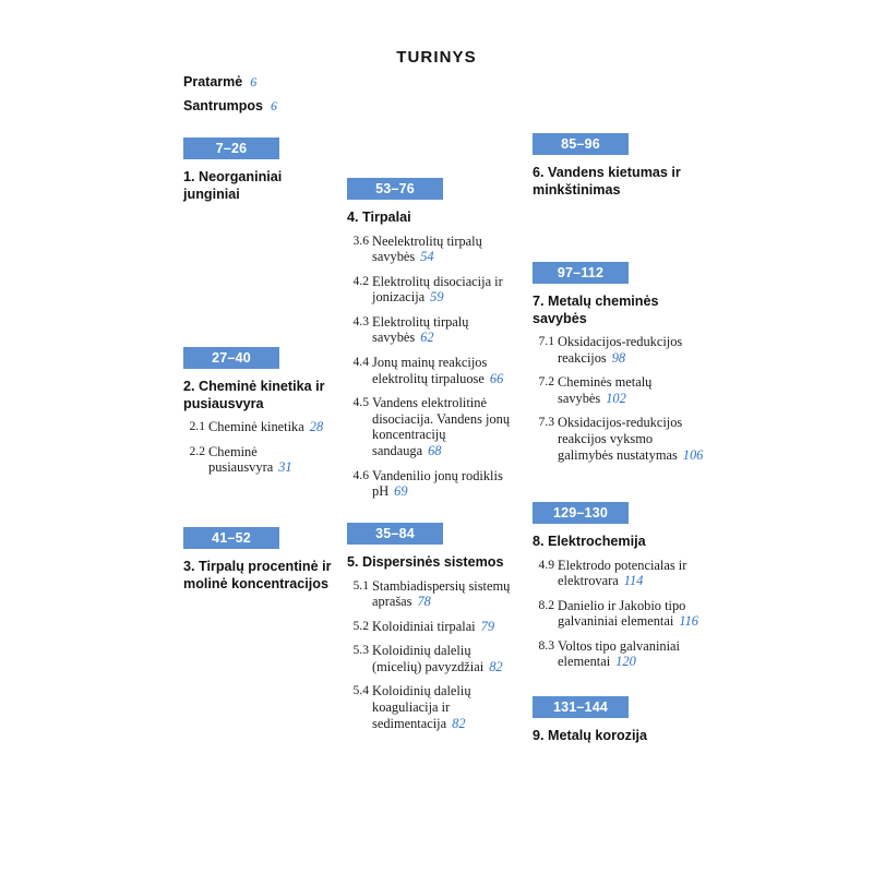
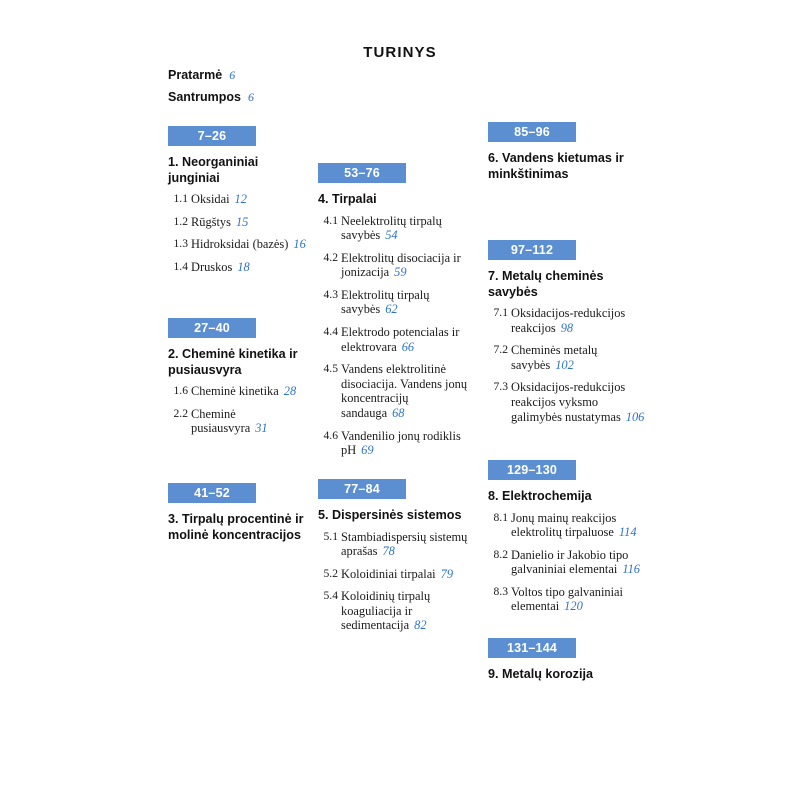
  TURINYS
  Pratarmė 6
  Santrumpos 6
  7–26
  1. Neorganiniai junginiai
+ 1.1
+ Oksidai 12
+ 1.2
+ Rūgštys 15
+ 1.3
+ Hidroksidai (bazės) 16
+ 1.4
+ Druskos 18
  27–40
  2. Cheminė kinetika ir pusiausvyra
- 2.1
+ 1.6
  Cheminė kinetika 28
  2.2
  Cheminė pusiausvyra 31
  41–52
  3. Tirpalų procentinė ir molinė koncentracijos
  53–76
  4. Tirpalai
- 3.6
+ 4.1
  Neelektrolitų tirpalų savybės 54
  4.2
  Elektrolitų disociacija ir jonizacija 59
  4.3
  Elektrolitų tirpalų savybės 62
  4.4
- Jonų mainų reakcijos elektrolitų tirpaluose 66
+ Elektrodo potencialas ir elektrovara 66
  4.5
  Vandens elektrolitinė disociacija. Vandens jonų koncentracijų sandauga 68
  4.6
  Vandenilio jonų rodiklis pH 69
- 35–84
+ 77–84
  5. Dispersinės sistemos
  5.1
  Stambiadispersių sistemų aprašas 78
  5.2
  Koloidiniai tirpalai 79
- 5.3
- Koloidinių dalelių (micelių) pavyzdžiai 82
  5.4
- Koloidinių dalelių koaguliacija ir sedimentacija 82
+ Koloidinių tirpalų koaguliacija ir sedimentacija 82
  85–96
  6. Vandens kietumas ir minkštinimas
  97–112
  7. Metalų cheminės savybės
  7.1
  Oksidacijos-redukcijos reakcijos 98
  7.2
  Cheminės metalų savybės 102
  7.3
  Oksidacijos-redukcijos reakcijos vyksmo galimybės nustatymas 106
  129–130
  8. Elektrochemija
- 4.9
+ 8.1
- Elektrodo potencialas ir elektrovara 114
+ Jonų mainų reakcijos elektrolitų tirpaluose 114
  8.2
  Danielio ir Jakobio tipo galvaniniai elementai 116
  8.3
  Voltos tipo galvaniniai elementai 120
  131–144
  9. Metalų korozija
